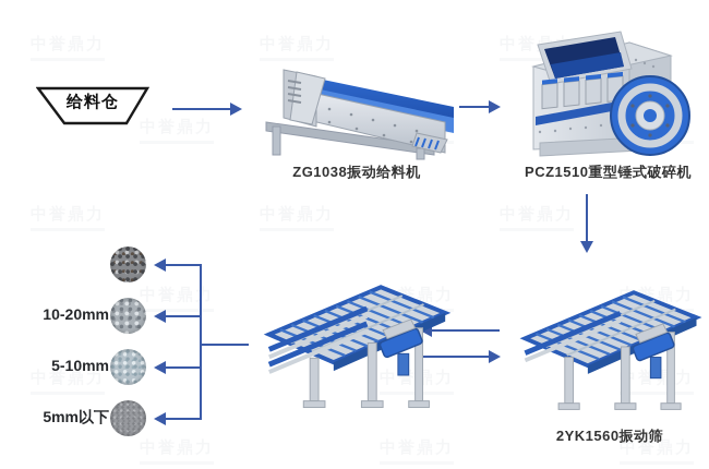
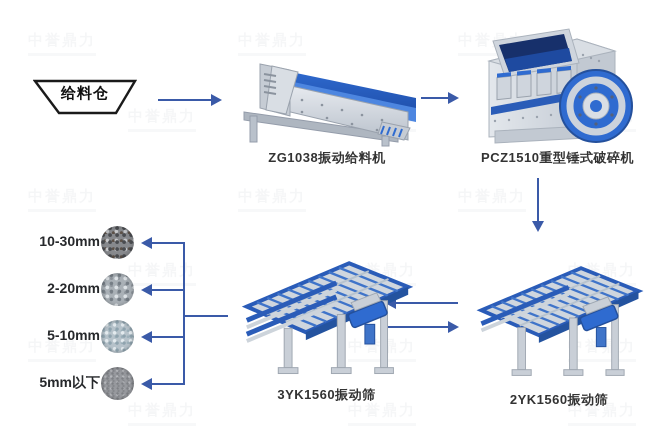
  中誉鼎力
  誉鼎力
  誉鼎力
  中誉鼎力
  中誉鼎力
  誉鼎力
  中誉鼎力
  给料仓
  ZG1038振动给料机
  PCZ1510重型锤式破碎机
  2YK1560振动筛
+ 3YK1560振动筛
+ 10-30mm
- 10-20mm
+ 2-20mm
  5-10mm
  5mm以下
